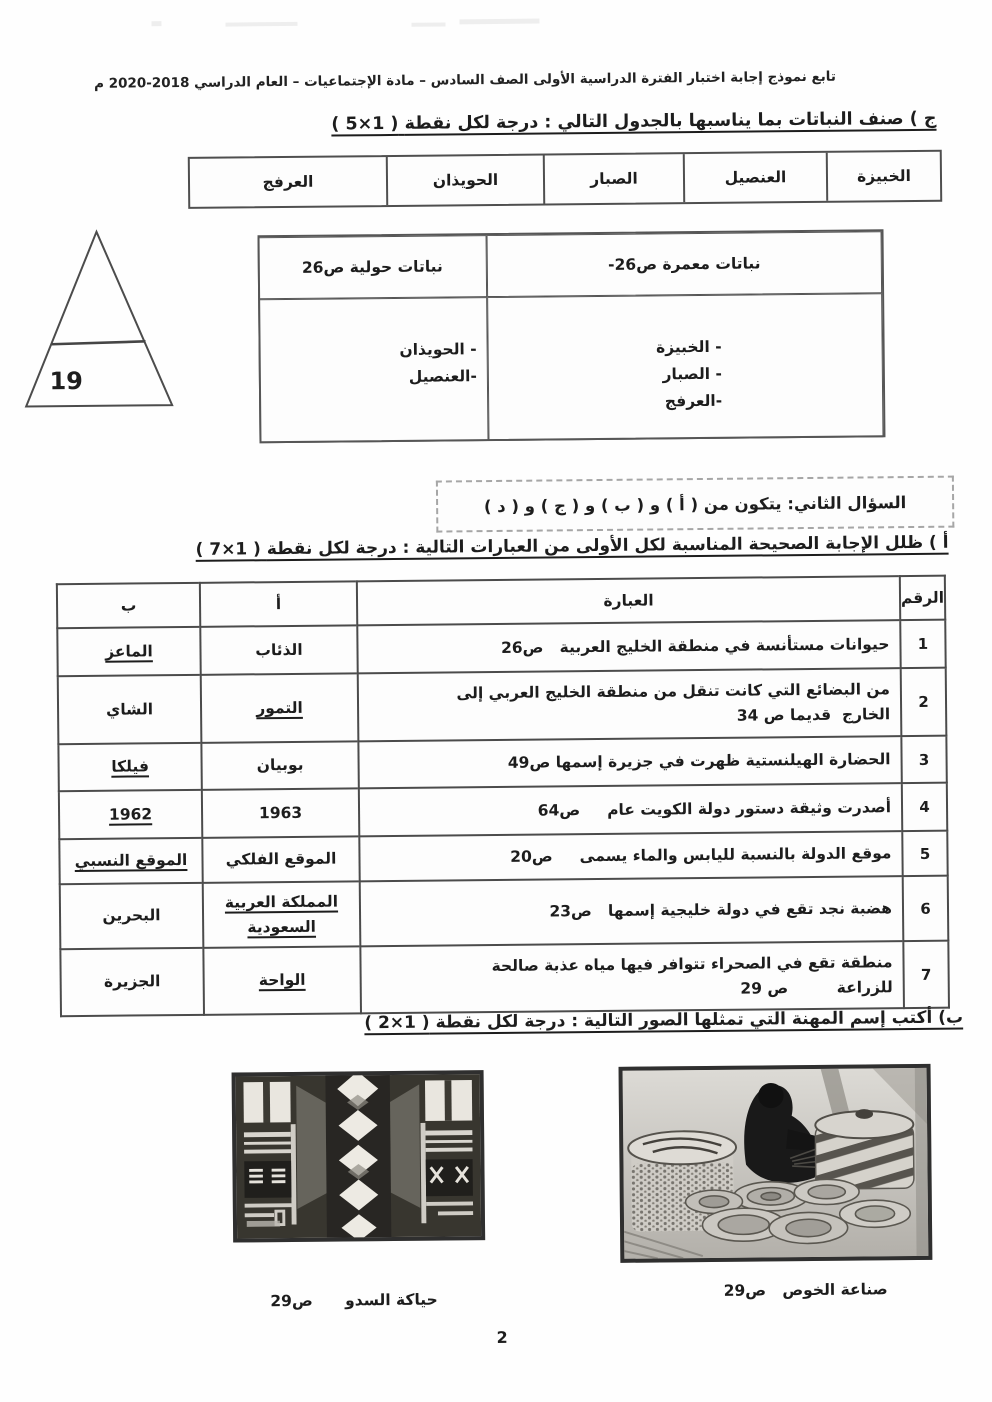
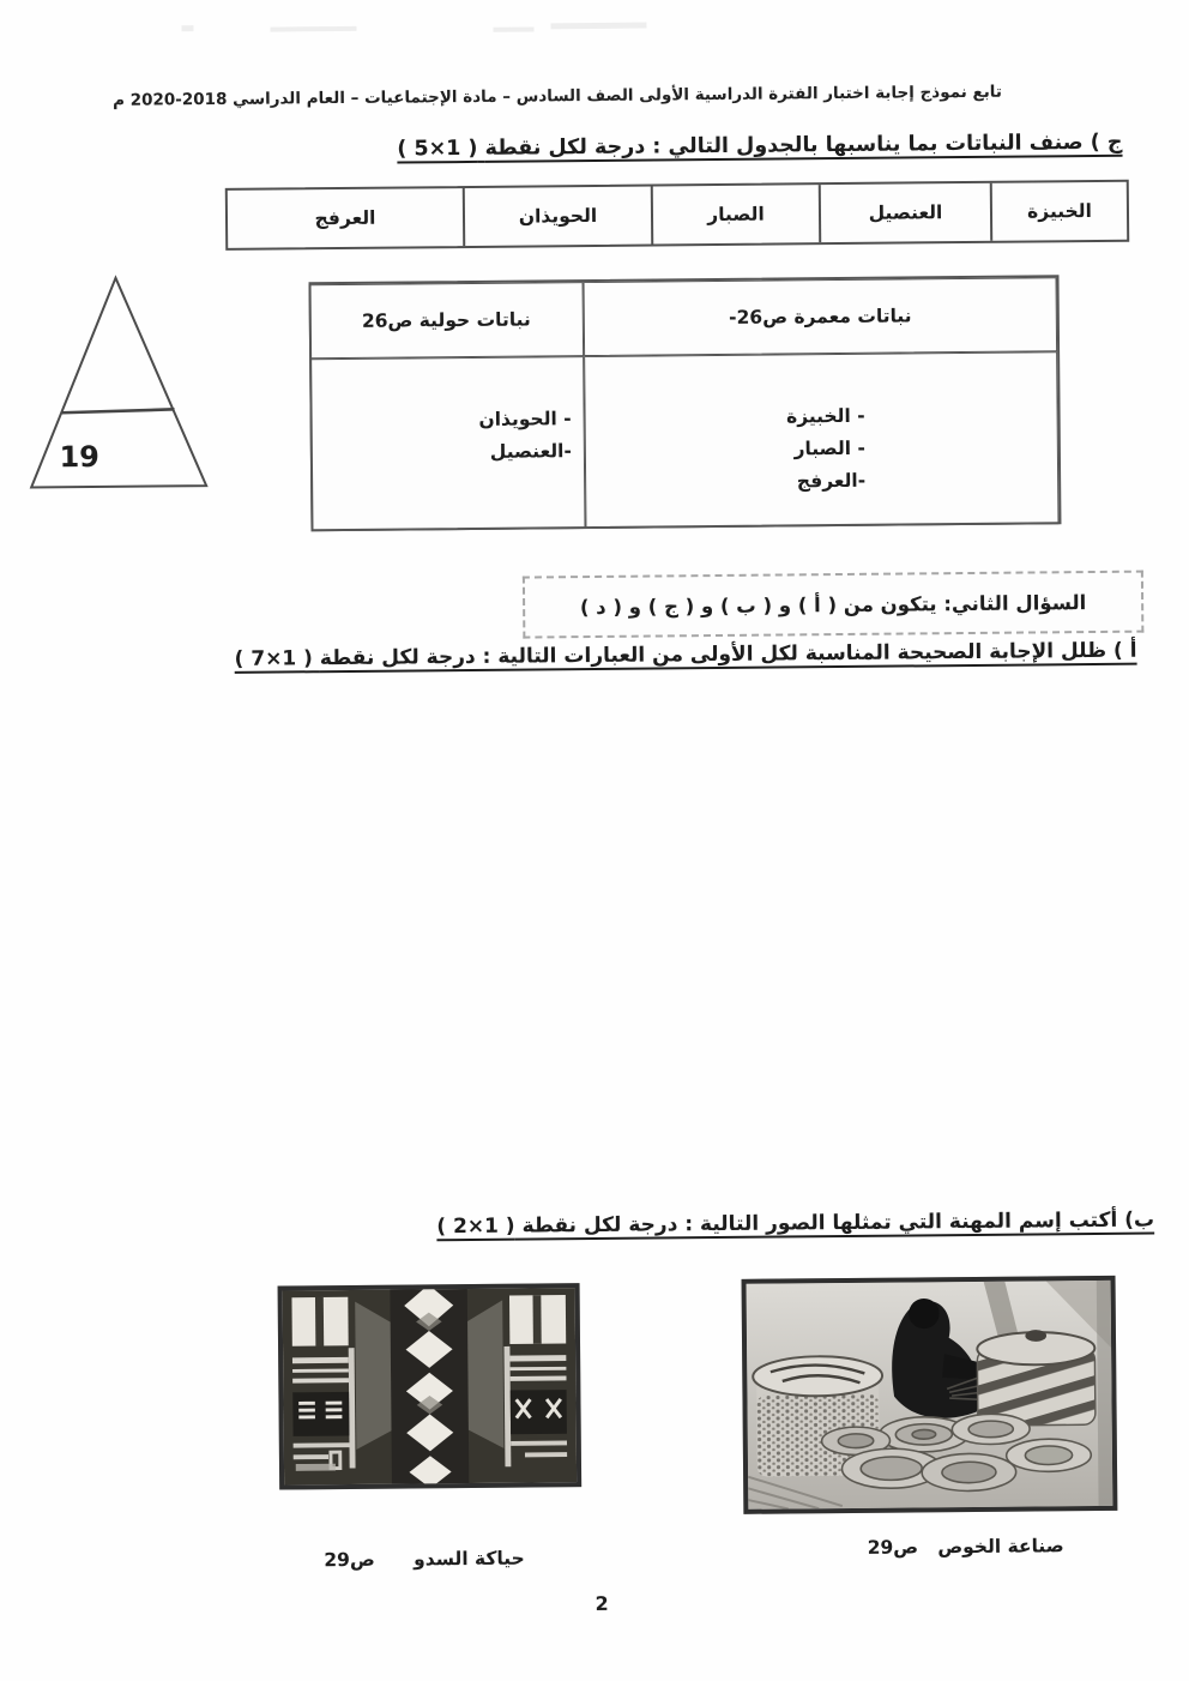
  تابع نموذج إجابة اختبار الفترة الدراسية الأولى الصف السادس – مادة الإجتماعيات – العام الدراسي 2018-2020 م
  ج ) صنف النباتات بما يناسبها بالجدول التالي : درجة لكل نقطة ( 5×1 )
  الخبيزة
  العنصيل
  الصبار
  الحويذان
  العرفج
  19
  نباتات معمرة ص26-
  نباتات حولية ص26
  - الخبيزة
  - الصبار
  -العرفج
  - الحويذان
  -العنصيل
  السؤال الثاني: يتكون من ( أ ) و ( ب ) و ( ج ) و ( د )
  أ ) ظلل الإجابة الصحيحة المناسبة لكل الأولى من العبارات التالية : درجة لكل نقطة ( 7×1 )
- الرقم	العبارة	أ	ب
- 1	حيوانات مستأنسة في منطقة الخليج العربية ص26	الذئاب	الماعز
- 2	من البضائع التي كانت تنقل من منطقة الخليج العربي إلى الخارج قديما ص 34	التمور	الشاي
- 3	الحضارة الهيلنستية ظهرت في جزيرة إسمها ص49	بوبيان	فيلكا
- 4	أصدرت وثيقة دستور دولة الكويت عام ص64	1963	1962
- 5	موقع الدولة بالنسبة لليابس والماء يسمى ص20	الموقع الفلكي	الموقع النسبي
- 6	هضبة نجد تقع في دولة خليجية إسمها ص23	المملكة العربية السعودية	البحرين
- 7	منطقة تقع في الصحراء تتوافر فيها مياه عذبة صالحة للزراعة ص 29	الواحة	الجزيرة
  ب) أكتب إسم المهنة التي تمثلها الصور التالية : درجة لكل نقطة ( 2×1 )
  صناعة الخوص ص29
  حياكة السدو ص29
  2
